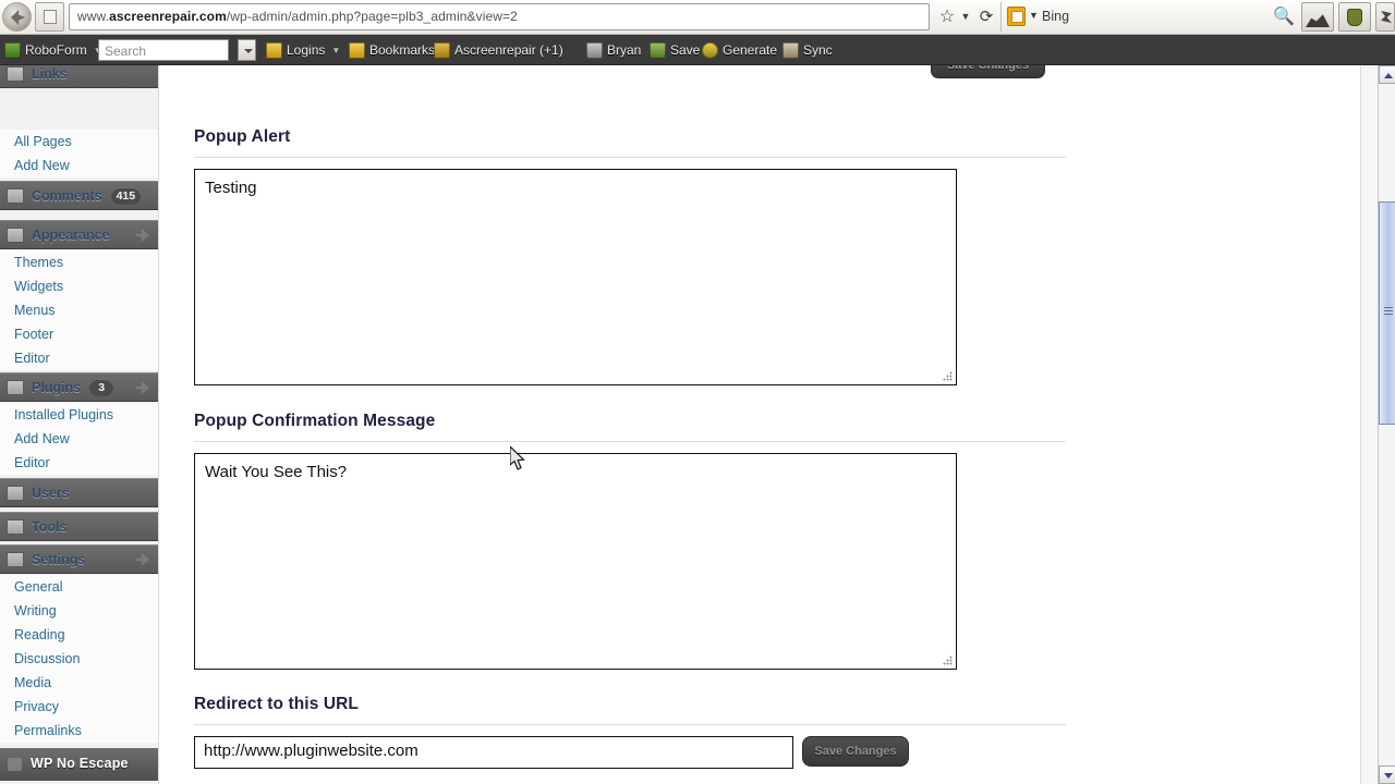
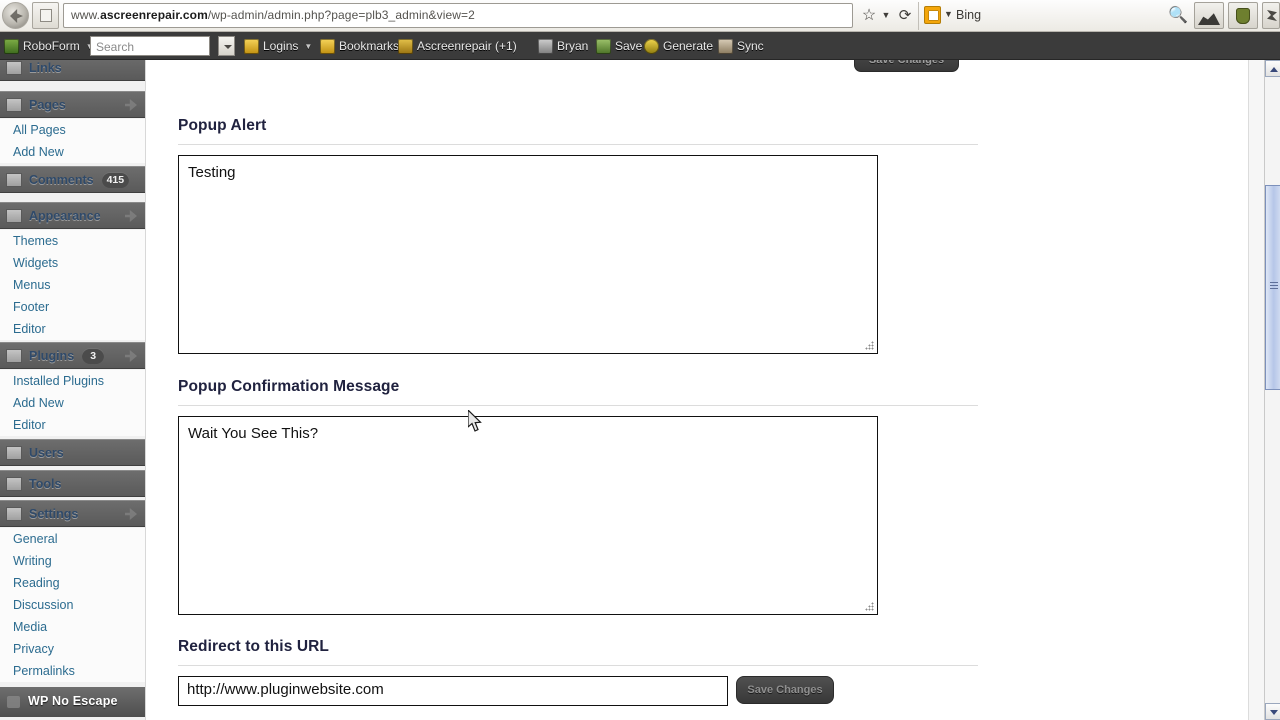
  www.ascreenrepair.com/wp-admin/admin.php?page=plb3_admin&view=2
  ☆
  ▼
  ⟳
  ▼
  Bing
  🔍
  RoboForm
  Search
  Logins
  ▼
  Bookmarks
  Ascreenrepair (+1)
  Bryan
  Save
  Generate
  Sync
  Links
+ Pages
  All Pages
  Add New
  Comments
  415
  Appearance
  Themes
  Widgets
  Menus
  Footer
  Editor
  Plugins
  3
  Installed Plugins
  Add New
  Editor
  Users
  Tools
  Settings
  General
  Writing
  Reading
  Discussion
  Media
  Privacy
  Permalinks
  WP No Escape
  Save Changes
  Popup Alert
  Testing
  Popup Confirmation Message
  Wait You See This?
  Redirect to this URL
  http://www.pluginwebsite.com
  Save Changes
